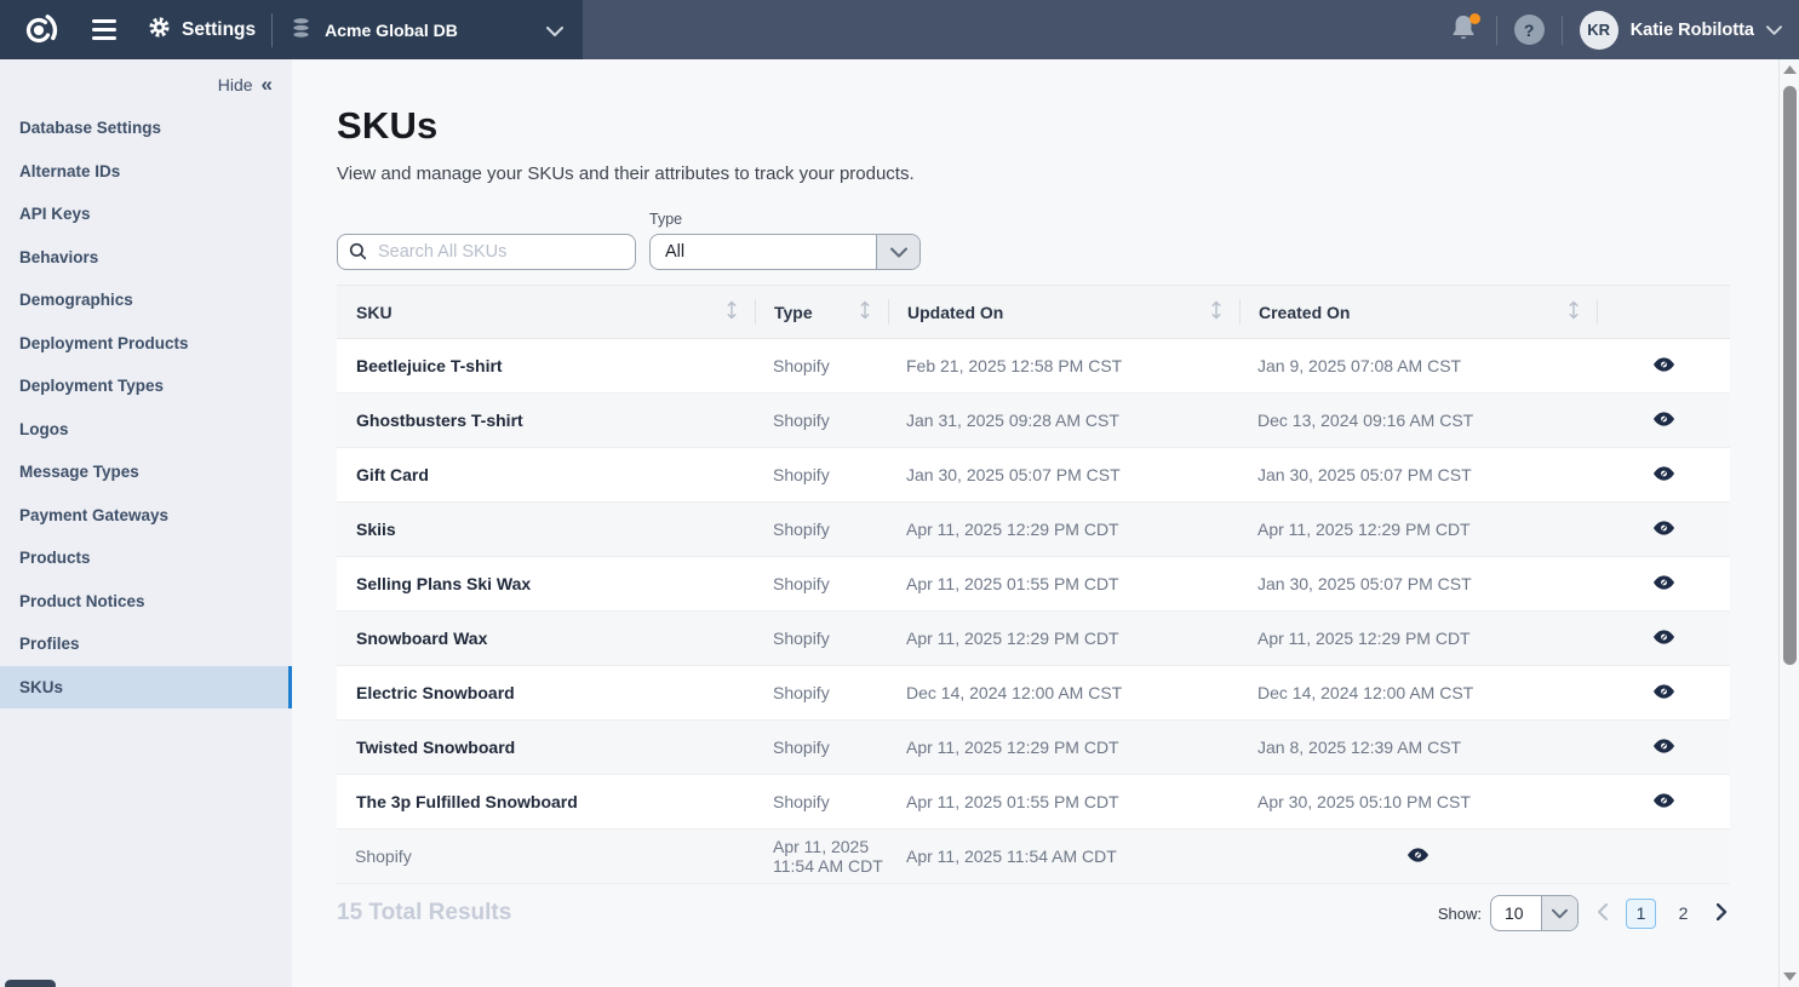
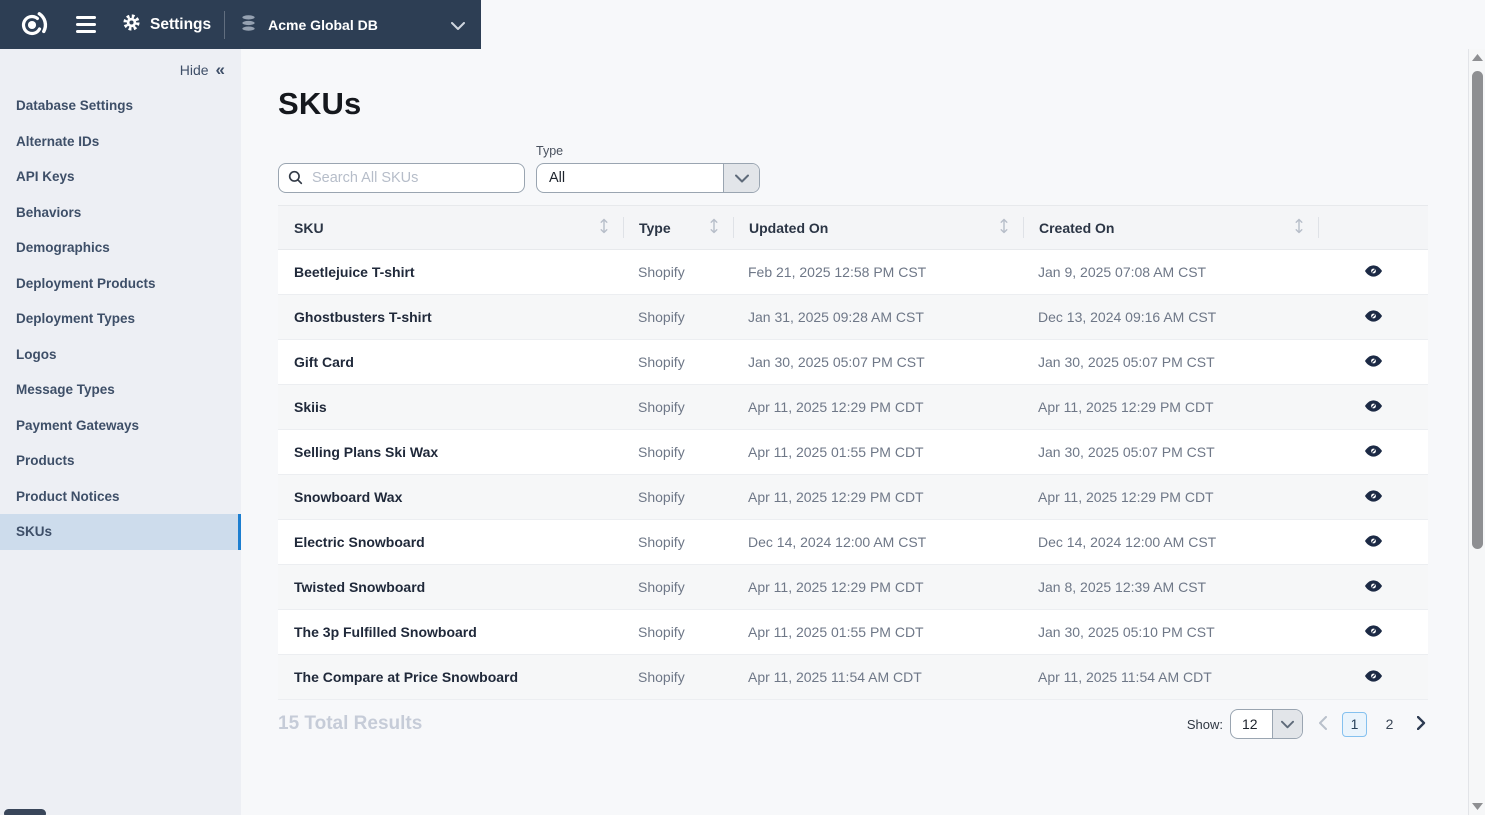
  Settings
  Acme Global DB
- ?
- KR
- Katie Robilotta
  Hide
  «
  Database Settings
  Alternate IDs
  API Keys
  Behaviors
  Demographics
  Deployment Products
  Deployment Types
  Logos
  Message Types
  Payment Gateways
  Products
  Product Notices
- Profiles
  SKUs
  SKUs
- View and manage your SKUs and their attributes to track your products.
  Search All SKUs
  Type
  All
  SKU
  Type
  Updated On
  Created On
  Beetlejuice T-shirt
  Shopify
  Feb 21, 2025 12:58 PM CST
  Jan 9, 2025 07:08 AM CST
  Ghostbusters T-shirt
  Shopify
  Jan 31, 2025 09:28 AM CST
  Dec 13, 2024 09:16 AM CST
  Gift Card
  Shopify
  Jan 30, 2025 05:07 PM CST
  Jan 30, 2025 05:07 PM CST
  Skiis
  Shopify
  Apr 11, 2025 12:29 PM CDT
  Apr 11, 2025 12:29 PM CDT
  Selling Plans Ski Wax
  Shopify
  Apr 11, 2025 01:55 PM CDT
  Jan 30, 2025 05:07 PM CST
  Snowboard Wax
  Shopify
  Apr 11, 2025 12:29 PM CDT
  Apr 11, 2025 12:29 PM CDT
  Electric Snowboard
  Shopify
  Dec 14, 2024 12:00 AM CST
  Dec 14, 2024 12:00 AM CST
  Twisted Snowboard
  Shopify
  Apr 11, 2025 12:29 PM CDT
  Jan 8, 2025 12:39 AM CST
  The 3p Fulfilled Snowboard
  Shopify
  Apr 11, 2025 01:55 PM CDT
- Apr 30, 2025 05:10 PM CST
+ Jan 30, 2025 05:10 PM CST
+ The Compare at Price Snowboard
  Shopify
  Apr 11, 2025 11:54 AM CDT
  Apr 11, 2025 11:54 AM CDT
  15 Total Results
  Show:
- 10
+ 12
  1
  2
